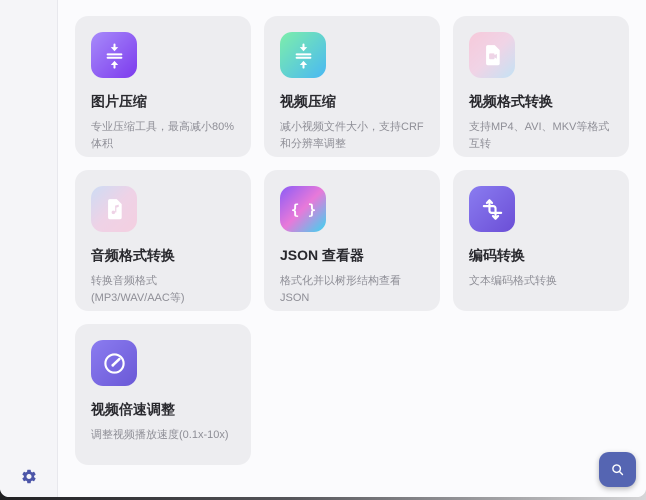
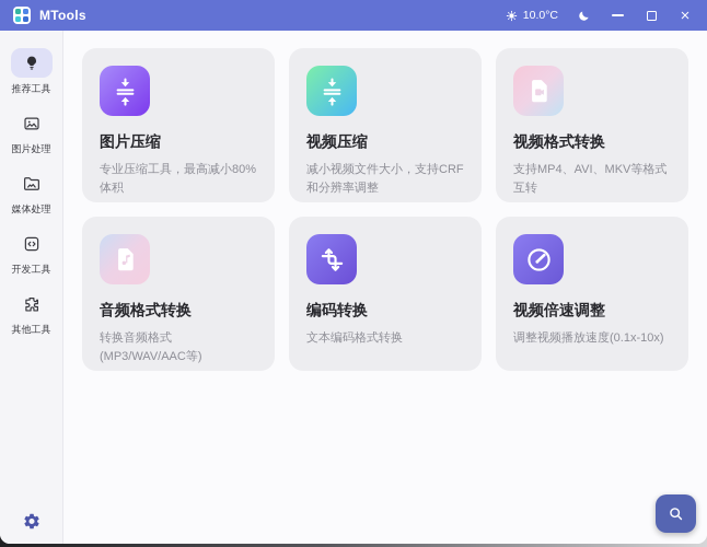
+ MTools
+ 10.0°C
+ 推荐工具
+ 图片处理
+ 媒体处理
+ 开发工具
+ 其他工具
  图片压缩
  专业压缩工具，最高减小80%体积
  视频压缩
  减小视频文件大小，支持CRF和分辨率调整
  视频格式转换
  支持MP4、AVI、MKV等格式互转
  音频格式转换
  转换音频格式(MP3/WAV/AAC等)
- { }
- JSON 查看器
- 格式化并以树形结构查看 JSON
  编码转换
  文本编码格式转换
  视频倍速调整
  调整视频播放速度(0.1x-10x)
